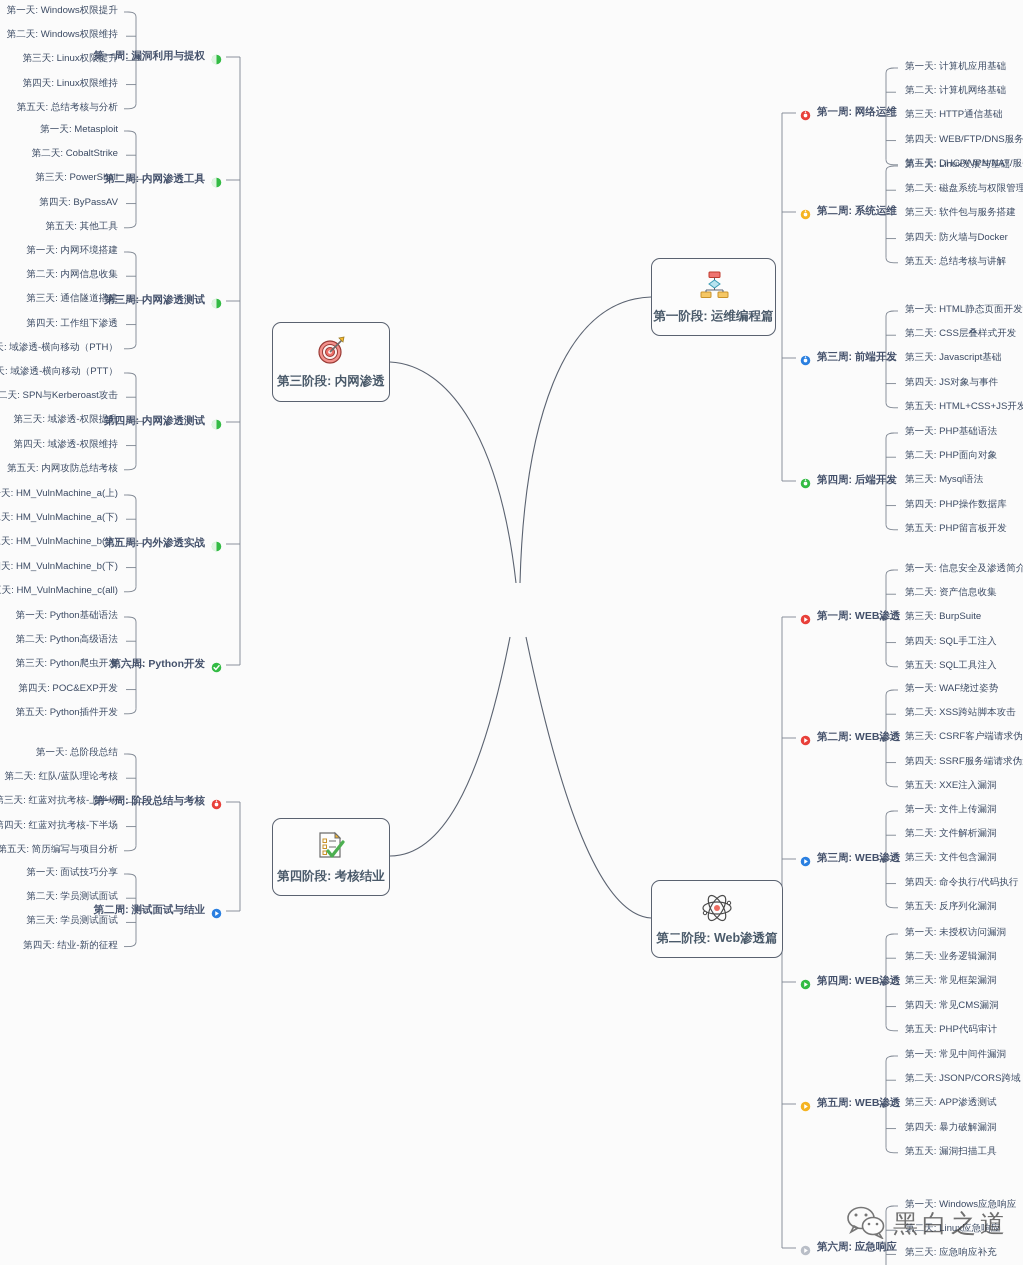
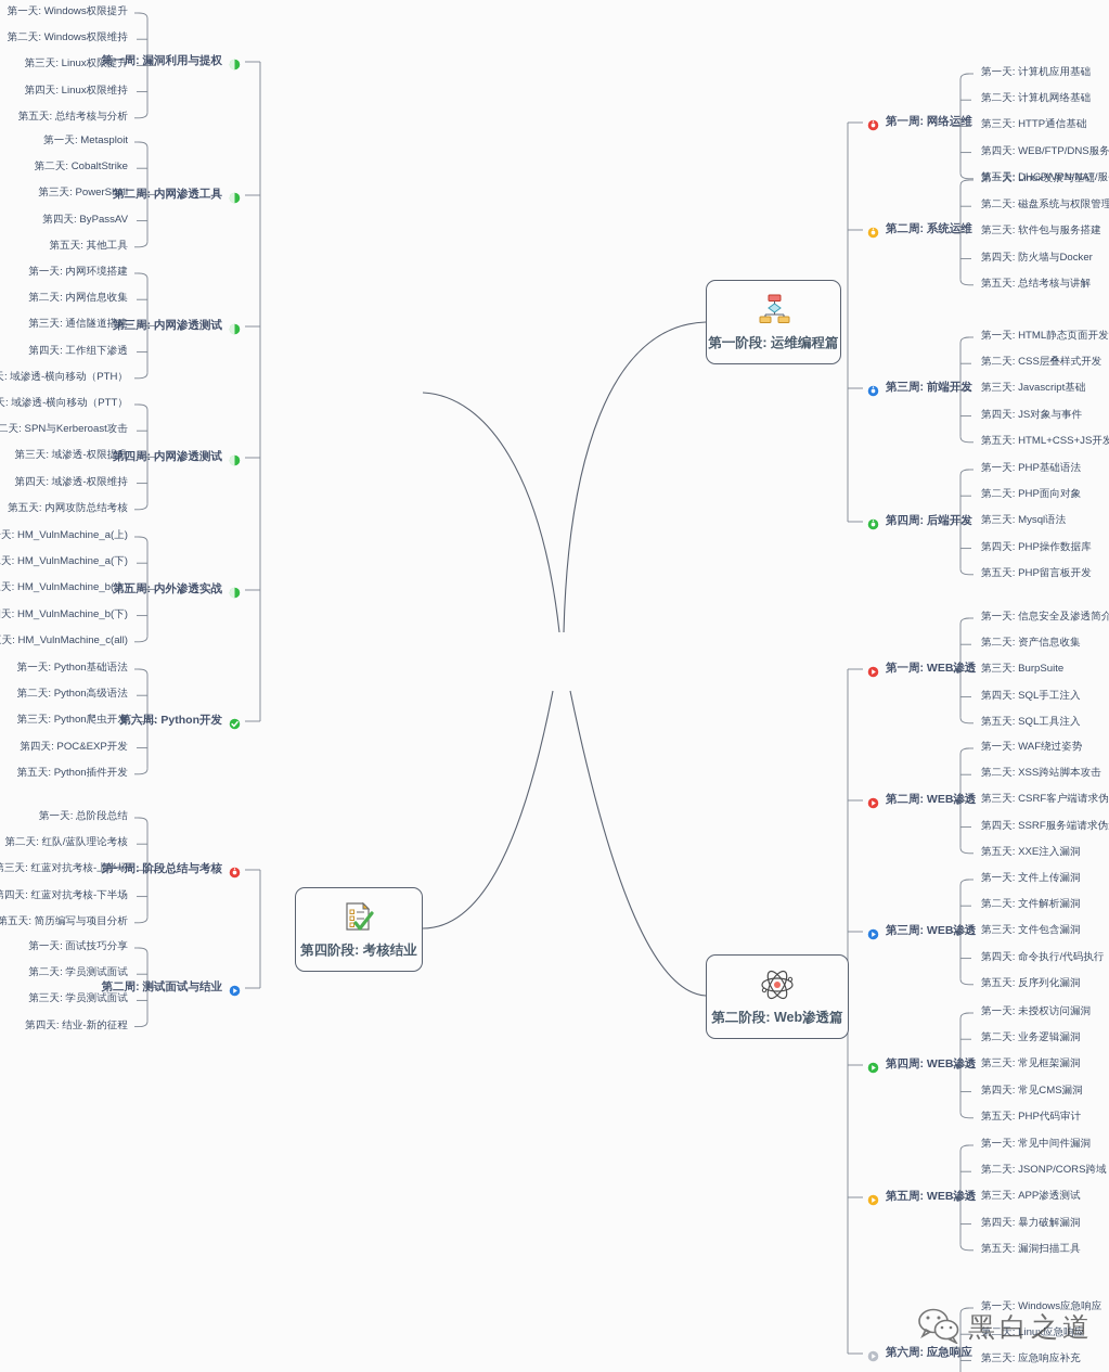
  第一阶段: 运维编程篇
  第二阶段: Web渗透篇
- 第三阶段: 内网渗透
  第四阶段: 考核结业
  第一周: 网络运维
  第一天: 计算机应用基础
  第二天: 计算机网络基础
  第三天: HTTP通信基础
  第四天: WEB/FTP/DNS服务
  第五天: DHCP/VPN/NAT/服
  第二周: 系统运维
  第一天: Linux发展与基础
  第二天: 磁盘系统与权限管理
  第三天: 软件包与服务搭建
  第四天: 防火墙与Docker
  第五天: 总结考核与讲解
  第三周: 前端开发
  第一天: HTML静态页面开发
  第二天: CSS层叠样式开发
  第三天: Javascript基础
  第四天: JS对象与事件
  第五天: HTML+CSS+JS开发
  第四周: 后端开发
  第一天: PHP基础语法
  第二天: PHP面向对象
  第三天: Mysql语法
  第四天: PHP操作数据库
  第五天: PHP留言板开发
  第一周: WEB渗透
  第一天: 信息安全及渗透简介
  第二天: 资产信息收集
  第三天: BurpSuite
  第四天: SQL手工注入
  第五天: SQL工具注入
  第二周: WEB渗透
  第一天: WAF绕过姿势
  第二天: XSS跨站脚本攻击
  第三天: CSRF客户端请求伪
  第四天: SSRF服务端请求伪
  第五天: XXE注入漏洞
  第三周: WEB渗透
  第一天: 文件上传漏洞
  第二天: 文件解析漏洞
  第三天: 文件包含漏洞
  第四天: 命令执行/代码执行
  第五天: 反序列化漏洞
  第四周: WEB渗透
  第一天: 未授权访问漏洞
  第二天: 业务逻辑漏洞
  第三天: 常见框架漏洞
  第四天: 常见CMS漏洞
  第五天: PHP代码审计
  第五周: WEB渗透
  第一天: 常见中间件漏洞
  第二天: JSONP/CORS跨域
  第三天: APP渗透测试
  第四天: 暴力破解漏洞
  第五天: 漏洞扫描工具
  第六周: 应急响应
  第一天: Windows应急响应
  第二天: Linux应急响应
  第三天: 应急响应补充
  第一周: 漏洞利用与提权
  第一天: Windows权限提升
  第二天: Windows权限维持
  第三天: Linux权限提升
  第四天: Linux权限维持
  第五天: 总结考核与分析
  第二周: 内网渗透工具
  第一天: Metasploit
  第二天: CobaltStrike
  第三天: PowerShell
  第四天: ByPassAV
  第五天: 其他工具
  第三周: 内网渗透测试
  第一天: 内网环境搭建
  第二天: 内网信息收集
  第三天: 通信隧道搭建
  第四天: 工作组下渗透
  : 域渗透-横向移动（PTH）
  第四周: 内网渗透测试
  天: 域渗透-横向移动（PTT）
  二天: SPN与Kerberoast攻击
  第三天: 域渗透-权限提升
  第四天: 域渗透-权限维持
  第五天: 内网攻防总结考核
  第五周: 内外渗透实战
  天: HM_VulnMachine_a(上)
  天: HM_VulnMachine_a(下)
  天: HM_VulnMachine_b(上)
  天: HM_VulnMachine_b(下)
  天: HM_VulnMachine_c(all)
  第六周: Python开发
  第一天: Python基础语法
  第二天: Python高级语法
  第三天: Python爬虫开发
  第四天: POC&EXP开发
  第五天: Python插件开发
  第一周: 阶段总结与考核
  第一天: 总阶段总结
  第二天: 红队/蓝队理论考核
  三天: 红蓝对抗考核-上半场
  四天: 红蓝对抗考核-下半场
  第五天: 简历编写与项目分析
  第二周: 测试面试与结业
  第一天: 面试技巧分享
  第二天: 学员测试面试
  第三天: 学员测试面试
  第四天: 结业-新的征程
  黑白之道
